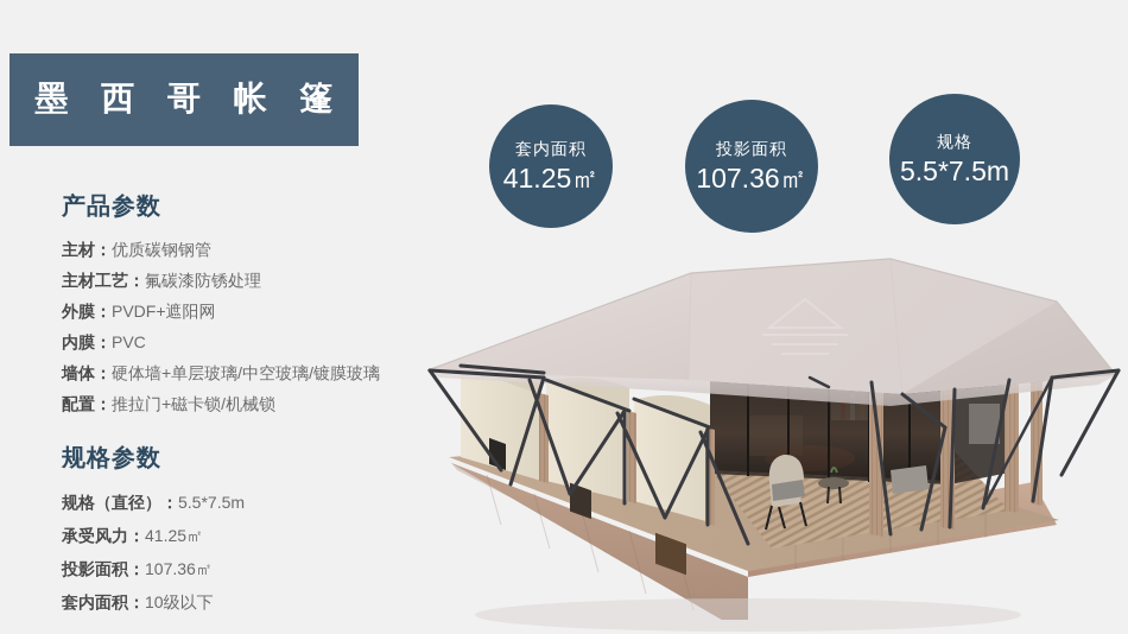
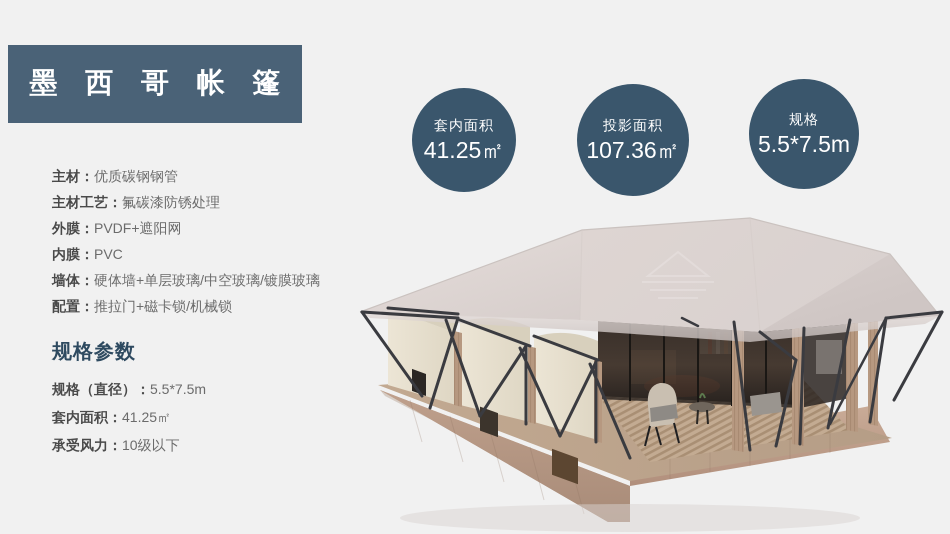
  墨 西 哥 帐 篷
- 产品参数
  主材：优质碳钢钢管
  主材工艺：氟碳漆防锈处理
  外膜：PVDF+遮阳网
  内膜：PVC
  墙体：硬体墙+单层玻璃/中空玻璃/镀膜玻璃
  配置：推拉门+磁卡锁/机械锁
  规格参数
  规格（直径）：5.5*7.5m
- 承受风力：41.25㎡
+ 套内面积：41.25㎡
- 投影面积：107.36㎡
- 套内面积：10级以下
+ 承受风力：10级以下
  套内面积
  41.25㎡
  投影面积
  107.36㎡
  规格
  5.5*7.5m
